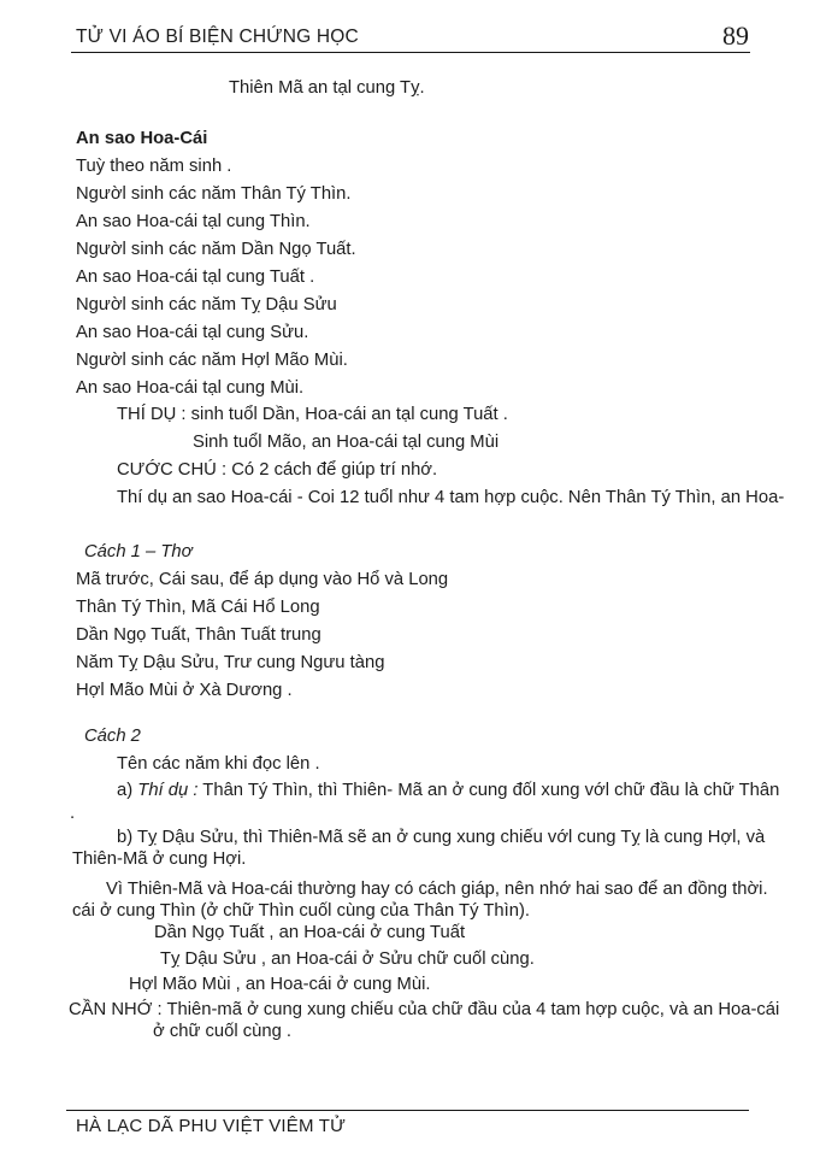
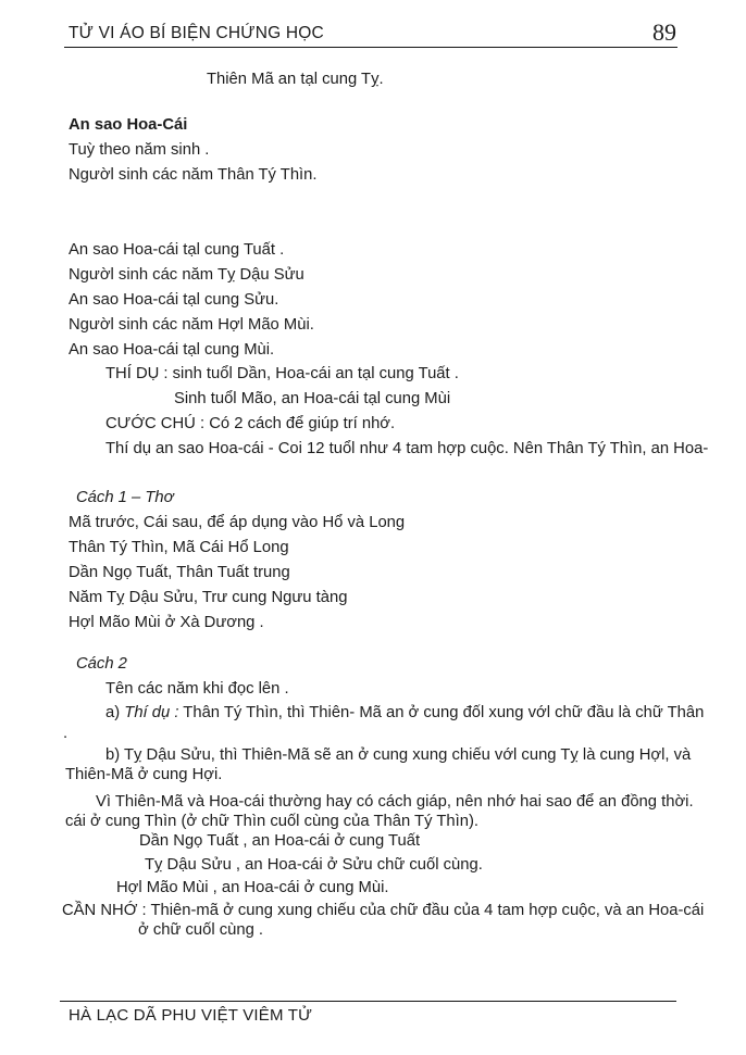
  TỬ VI ÁO BÍ BIỆN CHỨNG HỌC
  89
  Thiên Mã an tạl cung Tỵ.
  An sao Hoa-Cái
  Tuỳ theo năm sinh .
  Ngườl sinh các năm Thân Tý Thìn.
- An sao Hoa-cái tạl cung Thìn.
- Ngườl sinh các năm Dần Ngọ Tuất.
  An sao Hoa-cái tạl cung Tuất .
  Ngườl sinh các năm Tỵ Dậu Sửu
  An sao Hoa-cái tạl cung Sửu.
  Ngườl sinh các năm Hợl Mão Mùi.
  An sao Hoa-cái tạl cung Mùi.
  THÍ DỤ : sinh tuổl Dần, Hoa-cái an tạl cung Tuất .
  Sinh tuổl Mão, an Hoa-cái tạl cung Mùi
  CƯỚC CHÚ : Có 2 cách để giúp trí nhớ.
  Thí dụ an sao Hoa-cái - Coi 12 tuổl như 4 tam hợp cuộc. Nên Thân Tý Thìn, an Hoa-
  Cách 1 – Thơ
  Mã trước, Cái sau, để áp dụng vào Hổ và Long
  Thân Tý Thìn, Mã Cái Hổ Long
  Dần Ngọ Tuất, Thân Tuất trung
  Năm Tỵ Dậu Sửu, Trư cung Ngưu tàng
  Hợl Mão Mùi ở Xà Dương .
  Cách 2
  Tên các năm khi đọc lên .
  a) Thí dụ : Thân Tý Thìn, thì Thiên- Mã an ở cung đốl xung vớl chữ đầu là chữ Thân
  .
  b) Tỵ Dậu Sửu, thì Thiên-Mã sẽ an ở cung xung chiếu vớl cung Tỵ là cung Hợl, và
  Thiên-Mã ở cung Hợi.
  Vì Thiên-Mã và Hoa-cái thường hay có cách giáp, nên nhớ hai sao để an đồng thời.
  cái ở cung Thìn (ở chữ Thìn cuốl cùng của Thân Tý Thìn).
  Dần Ngọ Tuất , an Hoa-cái ở cung Tuất
  Tỵ Dậu Sửu , an Hoa-cái ở Sửu chữ cuốl cùng.
  Hợl Mão Mùi , an Hoa-cái ở cung Mùi.
  CẦN NHỚ : Thiên-mã ở cung xung chiếu của chữ đầu của 4 tam hợp cuộc, và an Hoa-cái
  ở chữ cuốl cùng .
  HÀ LẠC DÃ PHU VIỆT VIÊM TỬ
